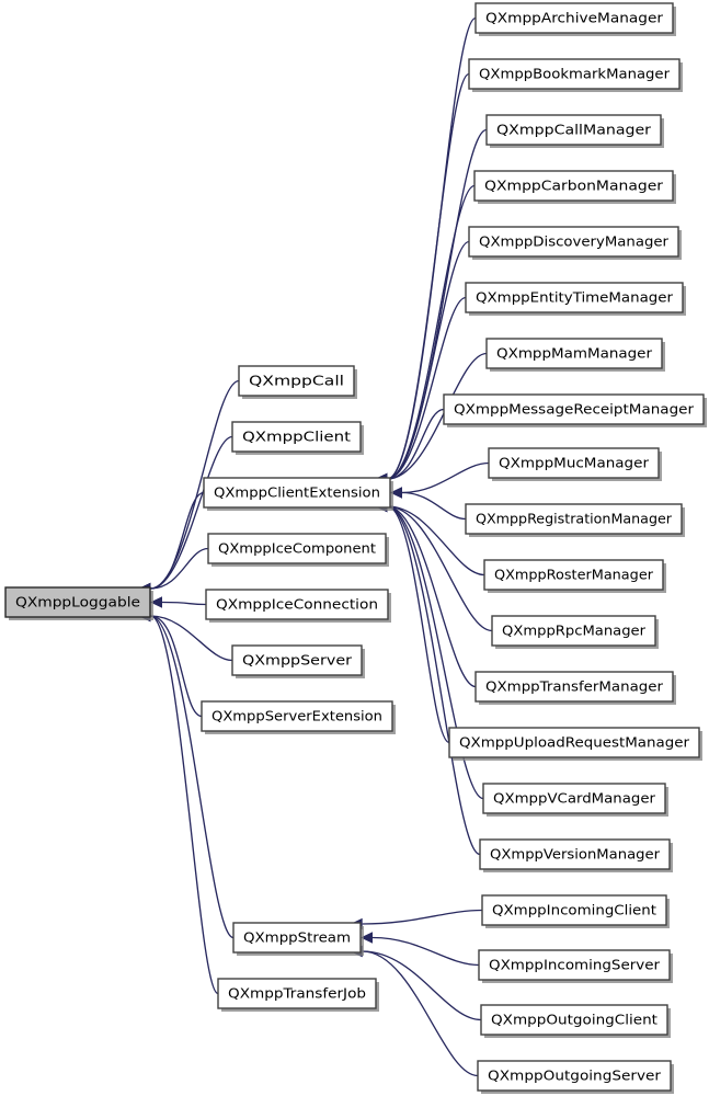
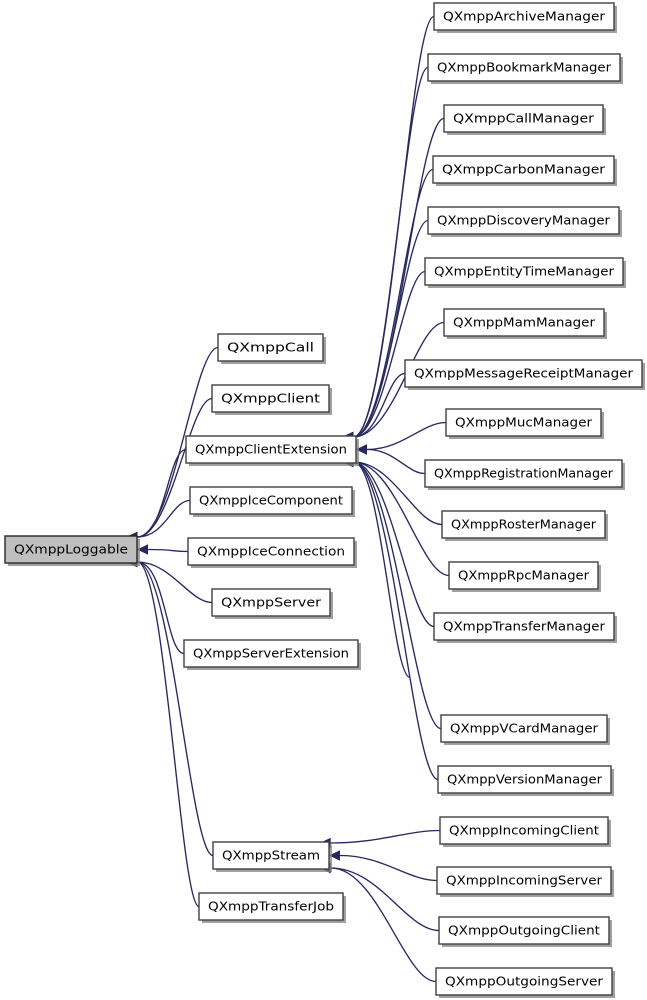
  QXmppLoggable
  QXmppCall
  QXmppClient
  QXmppClientExtension
  QXmppIceComponent
  QXmppIceConnection
  QXmppServer
  QXmppServerExtension
  QXmppStream
  QXmppTransferJob
  QXmppArchiveManager
  QXmppBookmarkManager
  QXmppCallManager
  QXmppCarbonManager
  QXmppDiscoveryManager
  QXmppEntityTimeManager
  QXmppMamManager
  QXmppMessageReceiptManager
  QXmppMucManager
  QXmppRegistrationManager
  QXmppRosterManager
  QXmppRpcManager
  QXmppTransferManager
- QXmppUploadRequestManager
  QXmppVCardManager
  QXmppVersionManager
  QXmppIncomingClient
  QXmppIncomingServer
  QXmppOutgoingClient
  QXmppOutgoingServer
